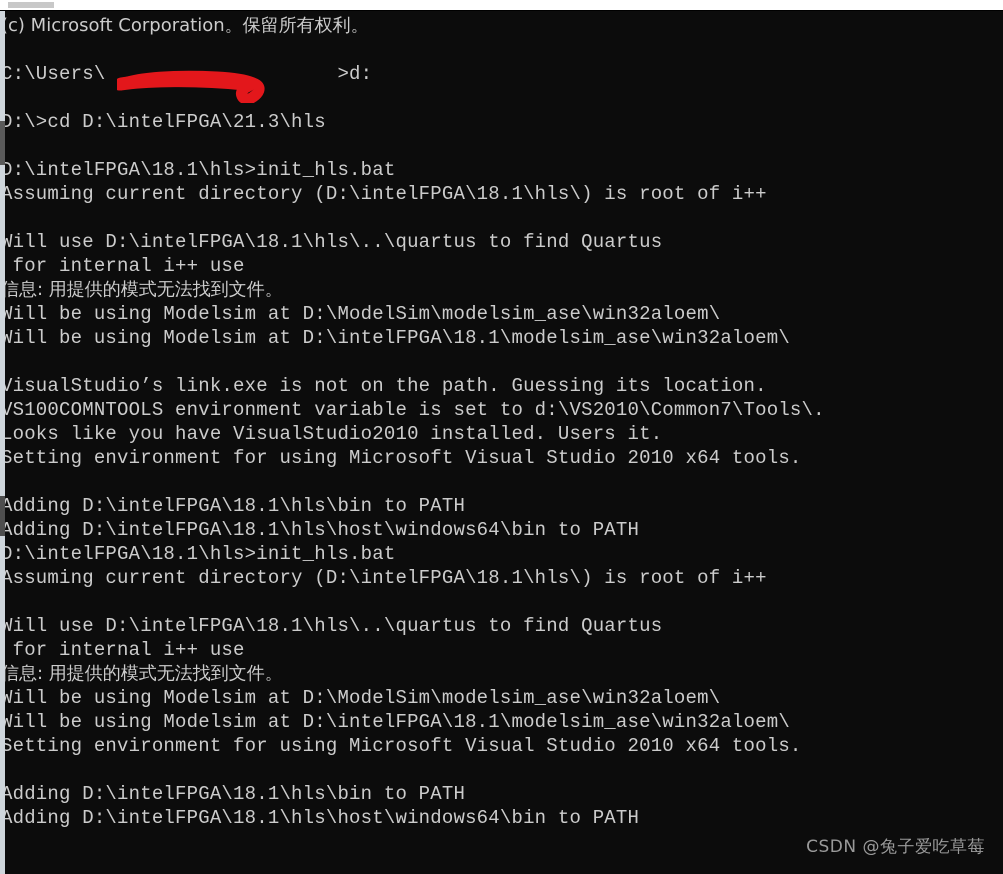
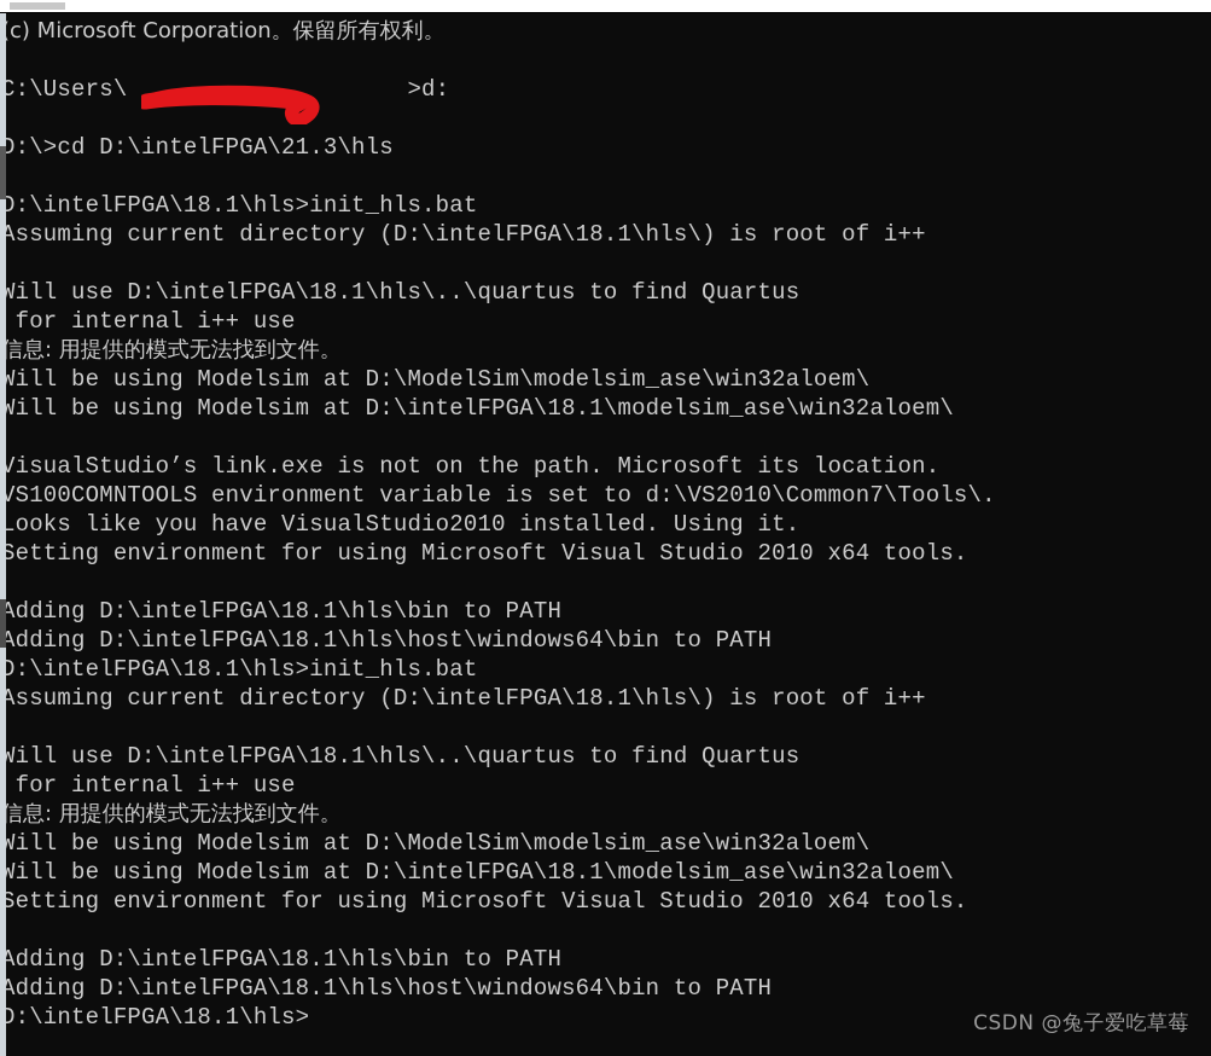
  (c) Microsoft Corporation。保留所有权利。
  C:\Users\ >d:
  D:\>cd D:\intelFPGA\21.3\hls
  D:\intelFPGA\18.1\hls>init_hls.bat
  Assuming current directory (D:\intelFPGA\18.1\hls\) is root of i++
  Will use D:\intelFPGA\18.1\hls\..\quartus to find Quartus
  for internal i++ use
  信息: 用提供的模式无法找到文件。
  Will be using Modelsim at D:\ModelSim\modelsim_ase\win32aloem\
  Will be using Modelsim at D:\intelFPGA\18.1\modelsim_ase\win32aloem\
- VisualStudio’s link.exe is not on the path. Guessing its location.
+ VisualStudio’s link.exe is not on the path. Microsoft its location.
  VS100COMNTOOLS environment variable is set to d:\VS2010\Common7\Tools\.
- Looks like you have VisualStudio2010 installed. Users it.
+ Looks like you have VisualStudio2010 installed. Using it.
  Setting environment for using Microsoft Visual Studio 2010 x64 tools.
  Adding D:\intelFPGA\18.1\hls\bin to PATH
  Adding D:\intelFPGA\18.1\hls\host\windows64\bin to PATH
  D:\intelFPGA\18.1\hls>init_hls.bat
  Assuming current directory (D:\intelFPGA\18.1\hls\) is root of i++
  Will use D:\intelFPGA\18.1\hls\..\quartus to find Quartus
  for internal i++ use
  信息: 用提供的模式无法找到文件。
  Will be using Modelsim at D:\ModelSim\modelsim_ase\win32aloem\
  Will be using Modelsim at D:\intelFPGA\18.1\modelsim_ase\win32aloem\
  Setting environment for using Microsoft Visual Studio 2010 x64 tools.
  Adding D:\intelFPGA\18.1\hls\bin to PATH
  Adding D:\intelFPGA\18.1\hls\host\windows64\bin to PATH
+ D:\intelFPGA\18.1\hls>
  CSDN @兔子爱吃草莓
